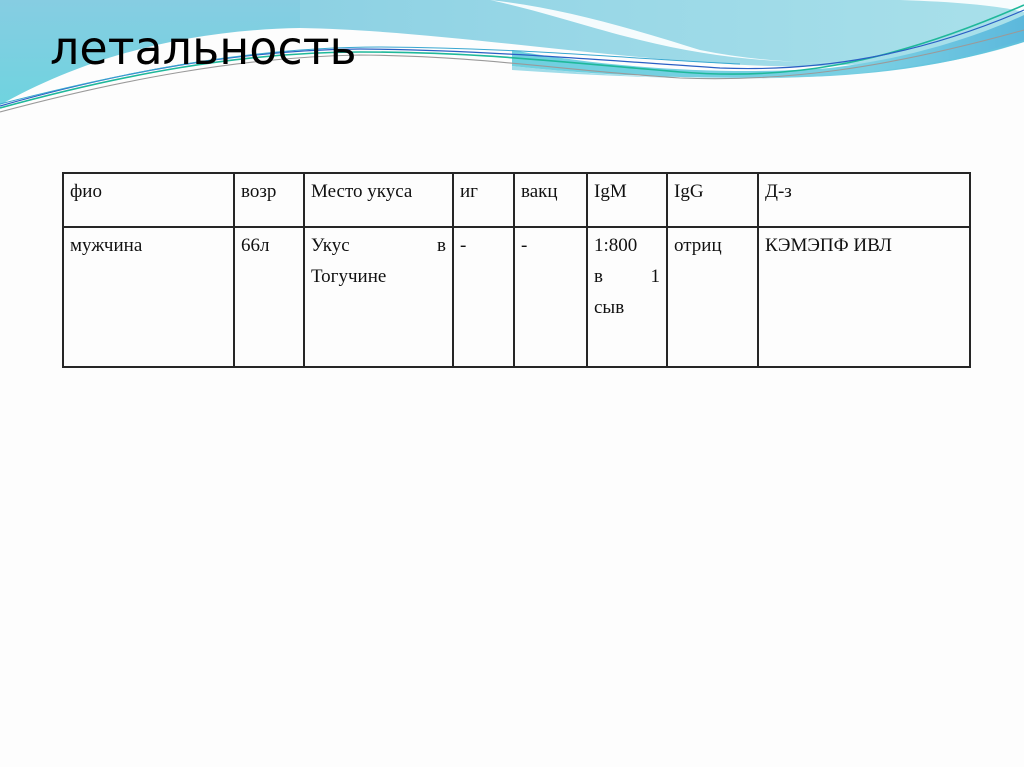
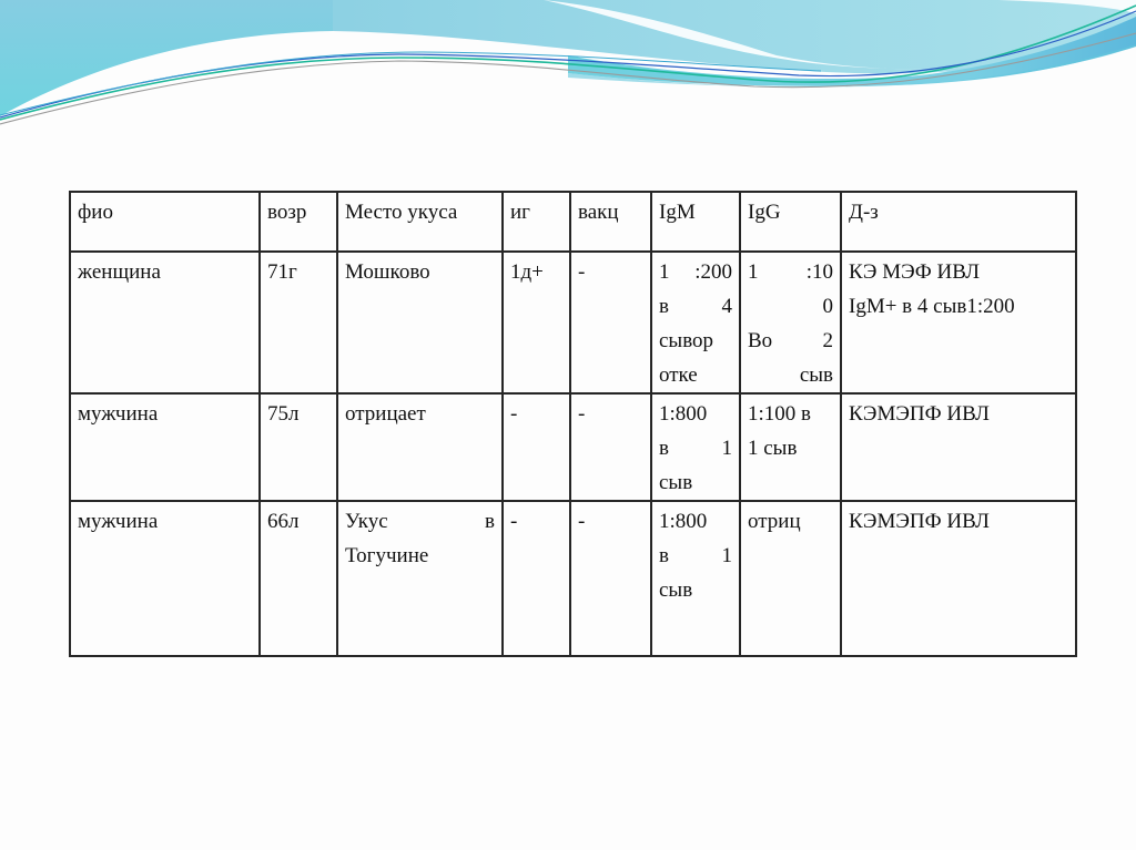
- летальность
  фио	возр	Место укуса	иг	вакц	IgM	IgG	Д-з
+ женщина	71г	Мошково	1д+	-	1 :200в 4сыворотке	1 :100Во 2сыв	КЭ МЭФ ИВЛIgM+ в 4 сыв1:200
+ мужчина	75л	отрицает	-	-	1:800в 1сыв	1:100 в1 сыв	КЭМЭПФ ИВЛ
  мужчина	66л	Укус вТогучине	-	-	1:800в 1сыв	отриц	КЭМЭПФ ИВЛ
